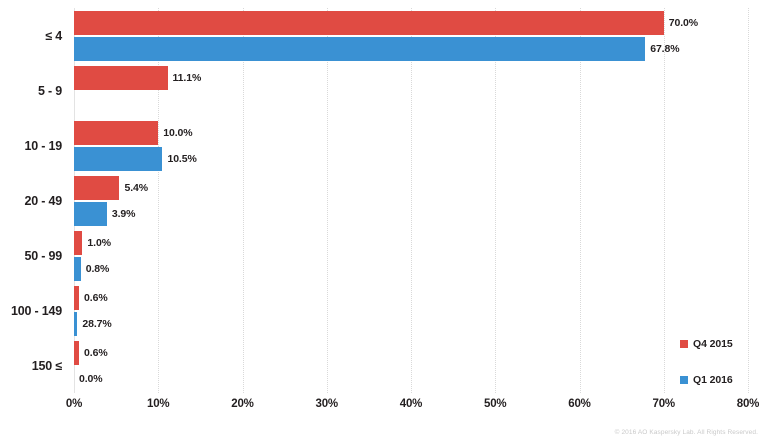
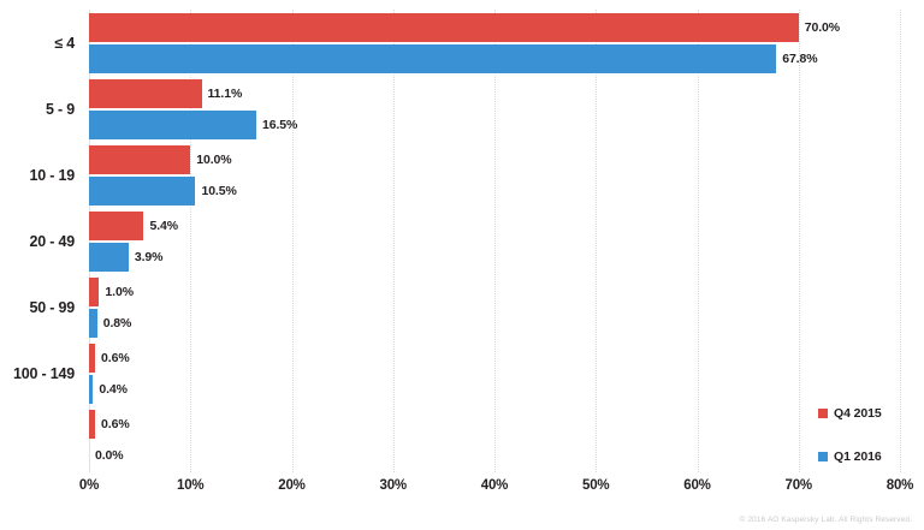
  ≤ 4
  5 - 9
  10 - 19
  20 - 49
  50 - 99
  100 - 149
- 150 ≤
  70.0%
  67.8%
  11.1%
+ 16.5%
  10.0%
  10.5%
  5.4%
  3.9%
  1.0%
  0.8%
  0.6%
- 28.7%
+ 0.4%
  0.6%
  0.0%
  0%
  10%
  20%
  30%
  40%
  50%
  60%
  70%
  80%
  Q4 2015
  Q1 2016
